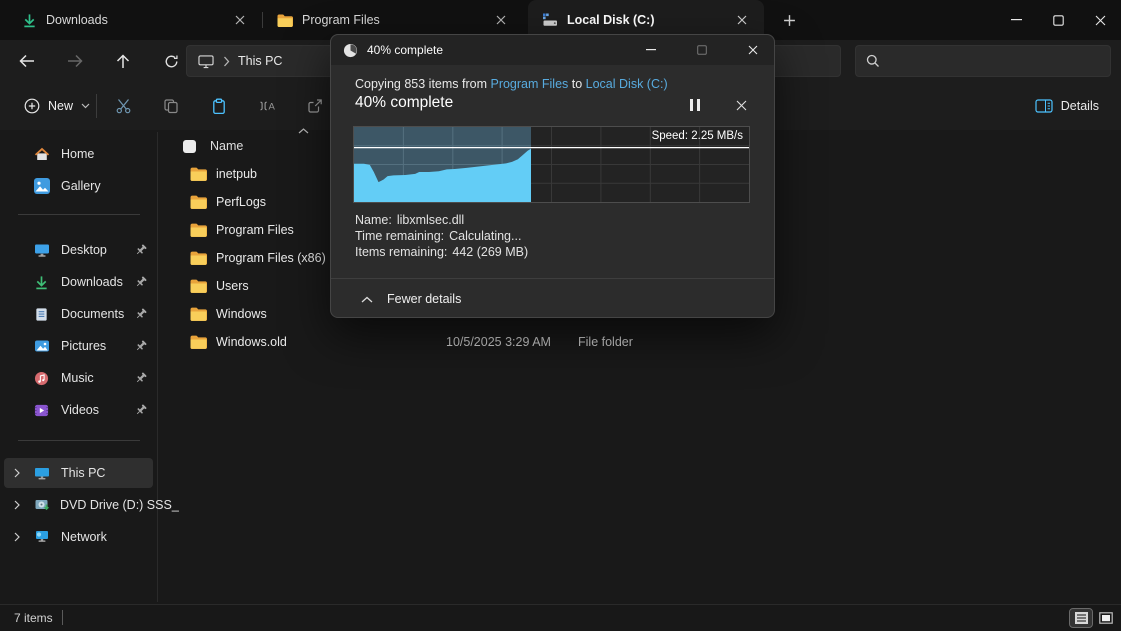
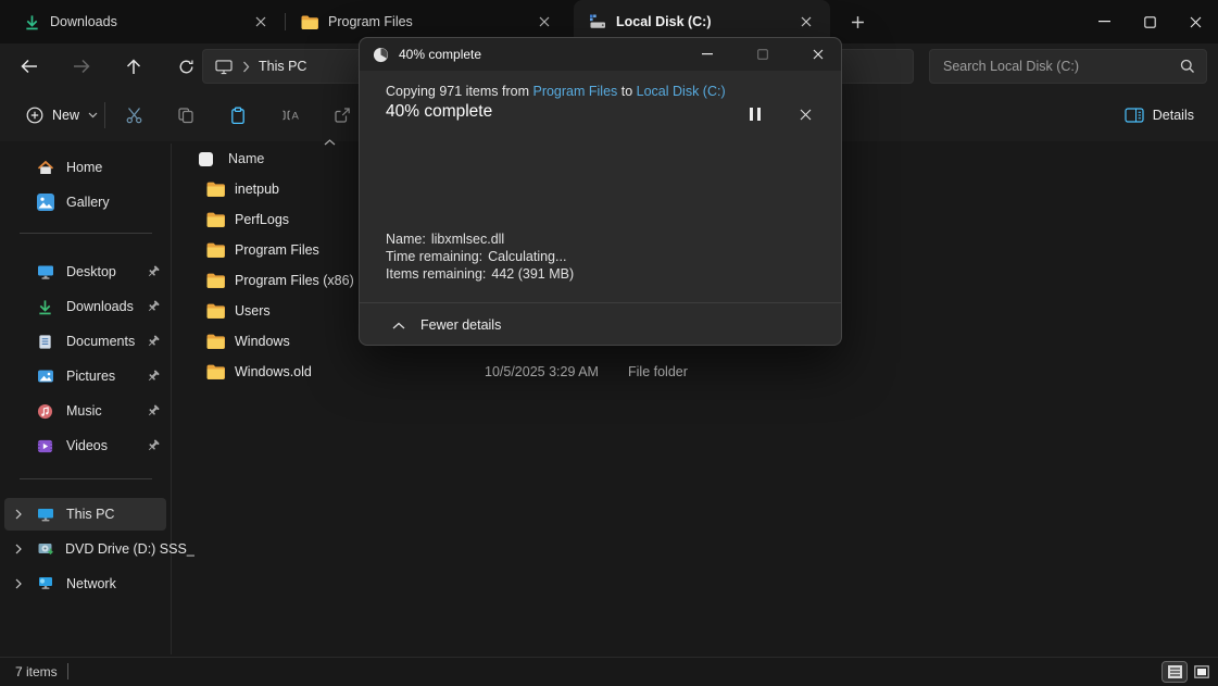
  Downloads
  Program Files
  Local Disk (C:)
  This PC
+ Search Local Disk (C:)
  New
  A
  Details
  Home
  Gallery
  Desktop
  Downloads
  Documents
  Pictures
  Music
  Videos
  This PC
  DVD Drive (D:) SSS_
  Network
  Name
  inetpub
  PerfLogs
  Program Files
  Program Files (x86)
  Users
  Windows
  Windows.old
  10/5/2025 3:29 AM
  File folder
  7 items
  40% complete
- Copying 853 items from Program Files to Local Disk (C:)
+ Copying 971 items from Program Files to Local Disk (C:)
  40% complete
- Speed: 2.25 MB/s
  Name: libxmlsec.dll
  Time remaining: Calculating...
- Items remaining: 442 (269 MB)
+ Items remaining: 442 (391 MB)
  Fewer details
